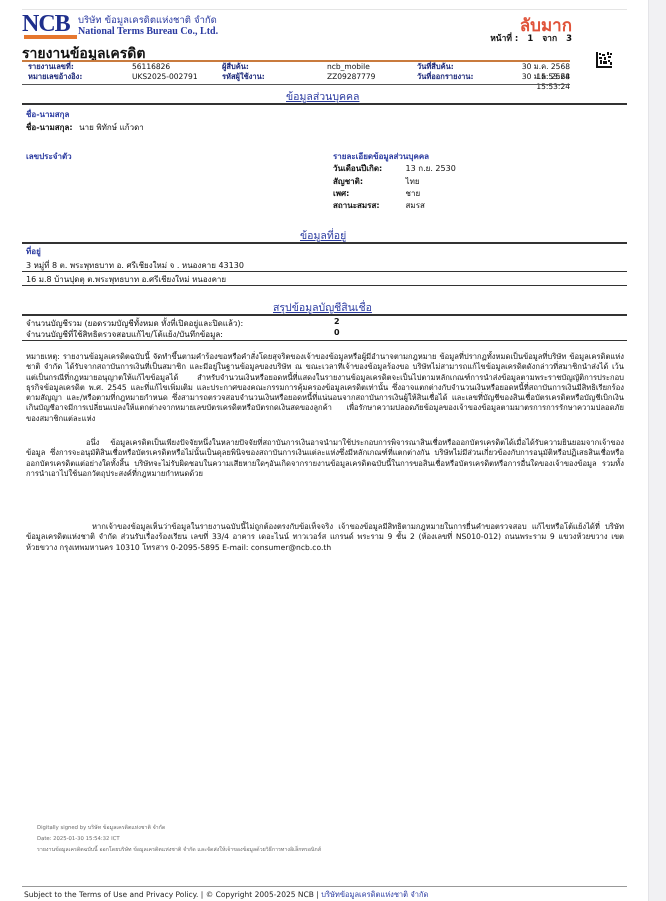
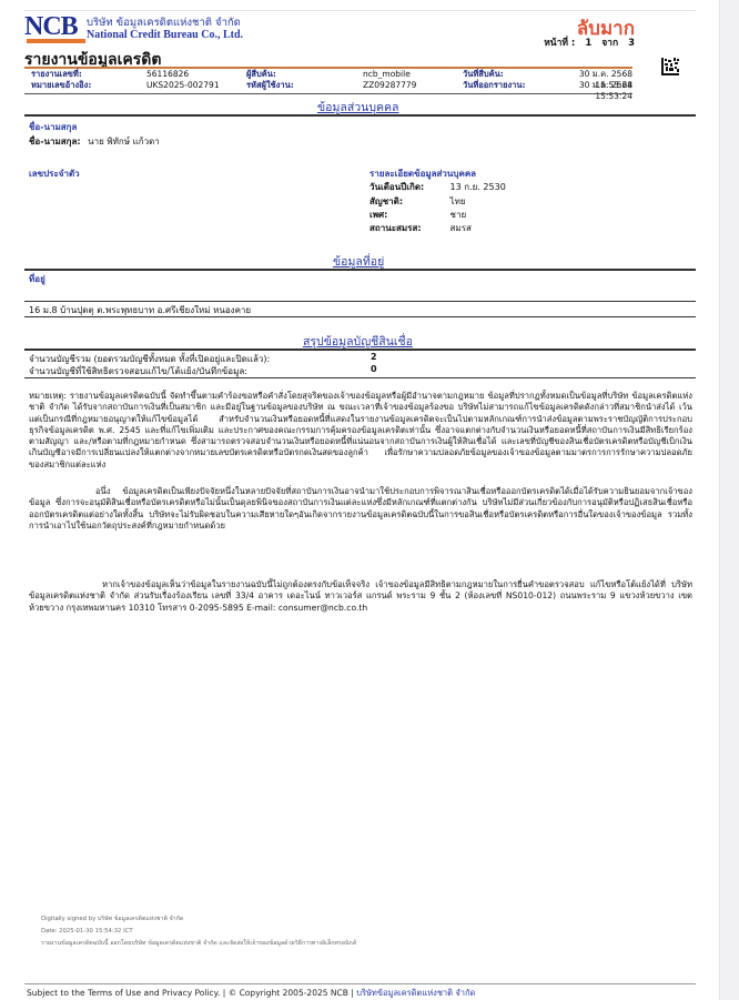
  NCB
  บริษัท ข้อมูลเครดิตแห่งชาติ จำกัด
- National Terms Bureau Co., Ltd.
+ National Credit Bureau Co., Ltd.
  ลับมาก
  หน้าที่ : 1 จาก 3
  รายงานข้อมูลเครดิต
  รายงานเลขที่:
  56116826
  ผู้สืบค้น:
  ncb_mobile
  วันที่สืบค้น:
  30 ม.ค. 2568 15:53:24
  หมายเลขอ้างอิง:
  UKS2025-002791
  รหัสผู้ใช้งาน:
  ZZ09287779
  วันที่ออกรายงาน:
  30 ม.ค. 2568 15:53:24
  ข้อมูลส่วนบุคคล
  ชื่อ-นามสกุล
  ชื่อ-นามสกุล: นาย พิทักษ์ แก้วดา
  เลขประจำตัว
  รายละเอียดข้อมูลส่วนบุคคล
  วันเดือนปีเกิด: 13 ก.ย. 2530
  สัญชาติ: ไทย
  เพศ: ชาย
  สถานะสมรส: สมรส
  ข้อมูลที่อยู่
  ที่อยู่
- 3 หมู่ที่ 8 ต. พระพุทธบาท อ. ศรีเชียงใหม่ จ . หนองคาย 43130
  16 ม.8 บ้านปุดตุ ต.พระพุทธบาท อ.ศรีเชียงใหม่ หนองคาย
  สรุปข้อมูลบัญชีสินเชื่อ
  จำนวนบัญชีรวม (ยอดรวมบัญชีทั้งหมด ทั้งที่เปิดอยู่และปิดแล้ว):
  2
  จำนวนบัญชีที่ใช้สิทธิตรวจสอบแก้ไข/โต้แย้ง/บันทึกข้อมูล:
  0
  หมายเหตุ: รายงานข้อมูลเครดิตฉบับนี้ จัดทำขึ้นตามคำร้องขอหรือคำสั่งโดยสุจริตของเจ้าของข้อมูลหรือผู้มีอำนาจตามกฎหมาย ข้อมูลที่ปรากฏทั้งหมดเป็นข้อมูลที่บริษัท ข้อมูลเครดิตแห่งชาติ จำกัด ได้รับจากสถาบันการเงินที่เป็นสมาชิก และมีอยู่ในฐานข้อมูลของบริษัท ณ ขณะเวลาที่เจ้าของข้อมูลร้องขอ บริษัทไม่สามารถแก้ไขข้อมูลเครดิตดังกล่าวที่สมาชิกนำส่งได้ เว้นแต่เป็นกรณีที่กฎหมายอนุญาตให้แก้ไขข้อมูลได้ สำหรับจำนวนเงินหรือยอดหนี้ที่แสดงในรายงานข้อมูลเครดิตจะเป็นไปตามหลักเกณฑ์การนำส่งข้อมูลตามพระราชบัญญัติการประกอบธุรกิจข้อมูลเครดิต พ.ศ. 2545 และที่แก้ไขเพิ่มเติม และประกาศของคณะกรรมการคุ้มครองข้อมูลเครดิตเท่านั้น ซึ่งอาจแตกต่างกับจำนวนเงินหรือยอดหนี้ที่สถาบันการเงินมีสิทธิเรียกร้องตามสัญญา และ/หรือตามที่กฎหมายกำหนด ซึ่งสามารถตรวจสอบจำนวนเงินหรือยอดหนี้ที่แน่นอนจากสถาบันการเงินผู้ให้สินเชื่อได้ และเลขที่บัญชีของสินเชื่อบัตรเครดิตหรือบัญชีเบิกเงินเกินบัญชีอาจมีการเปลี่ยนแปลงให้แตกต่างจากหมายเลขบัตรเครดิตหรือบัตรกดเงินสดของลูกค้า เพื่อรักษาความปลอดภัยข้อมูลของเจ้าของข้อมูลตามมาตรการการรักษาความปลอดภัยของสมาชิกแต่ละแห่ง
  อนึ่ง ข้อมูลเครดิตเป็นเพียงปัจจัยหนึ่งในหลายปัจจัยที่สถาบันการเงินอาจนำมาใช้ประกอบการพิจารณาสินเชื่อหรือออกบัตรเครดิตได้เมื่อได้รับความยินยอมจากเจ้าของข้อมูล ซึ่งการจะอนุมัติสินเชื่อหรือบัตรเครดิตหรือไม่นั้นเป็นดุลยพินิจของสถาบันการเงินแต่ละแห่งซึ่งมีหลักเกณฑ์ที่แตกต่างกัน บริษัทไม่มีส่วนเกี่ยวข้องกับการอนุมัติหรือปฏิเสธสินเชื่อหรือออกบัตรเครดิตแต่อย่างใดทั้งสิ้น บริษัทจะไม่รับผิดชอบในความเสียหายใดๆอันเกิดจากรายงานข้อมูลเครดิตฉบับนี้ในการขอสินเชื่อหรือบัตรเครดิตหรือการอื่นใดของเจ้าของข้อมูล รวมทั้ง การนำเอาไปใช้นอกวัตถุประสงค์ที่กฎหมายกำหนดด้วย
  หากเจ้าของข้อมูลเห็นว่าข้อมูลในรายงานฉบับนี้ไม่ถูกต้องตรงกับข้อเท็จจริง เจ้าของข้อมูลมีสิทธิตามกฎหมายในการยื่นคำขอตรวจสอบ แก้ไขหรือโต้แย้งได้ที่ บริษัท ข้อมูลเครดิตแห่งชาติ จำกัด ส่วนรับเรื่องร้องเรียน เลขที่ 33/4 อาคาร เดอะไนน์ ทาวเวอร์ส แกรนด์ พระราม 9 ชั้น 2 (ห้องเลขที่ NS010-012) ถนนพระราม 9 แขวงห้วยขวาง เขตห้วยขวาง กรุงเทพมหานคร 10310 โทรสาร 0-2095-5895 E-mail: consumer@ncb.co.th
  Subject to the Terms of Use and Privacy Policy. | © Copyright 2005-2025 NCB | บริษัทข้อมูลเครดิตแห่งชาติ จำกัด
